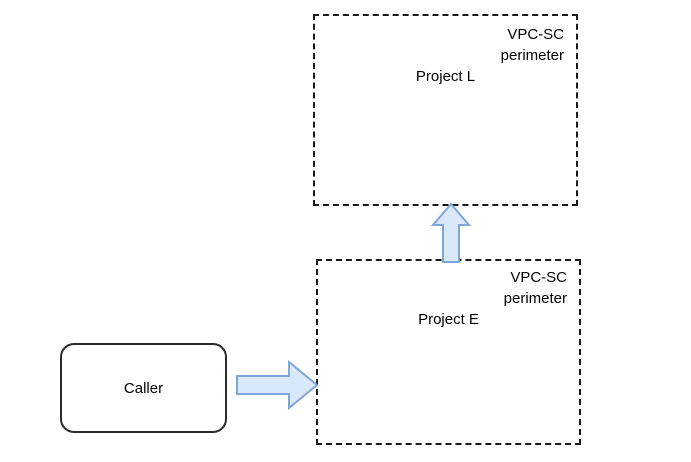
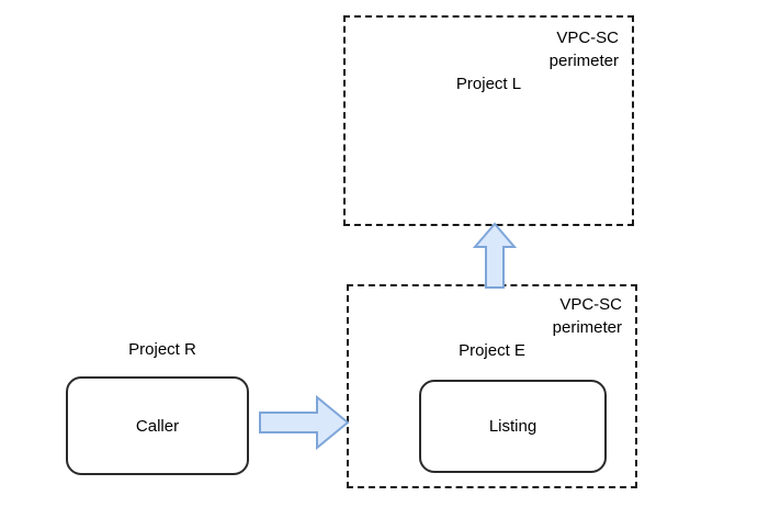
  VPC-SC
  perimeter
  Project L
  VPC-SC
  perimeter
  Project E
+ Listing
+ Project R
  Caller
